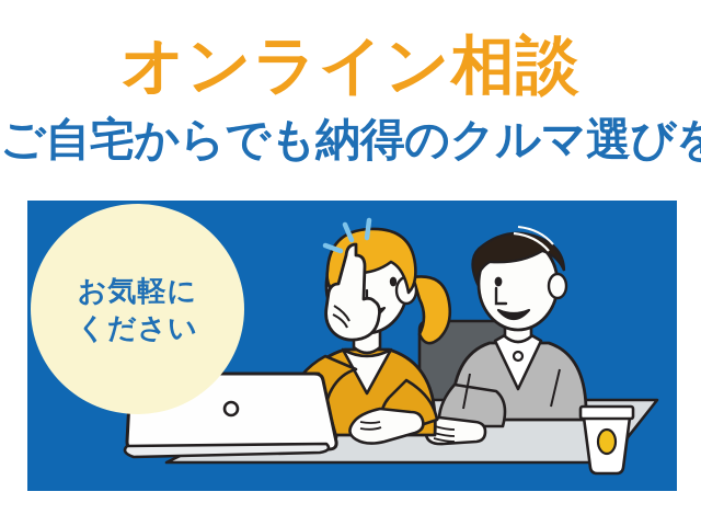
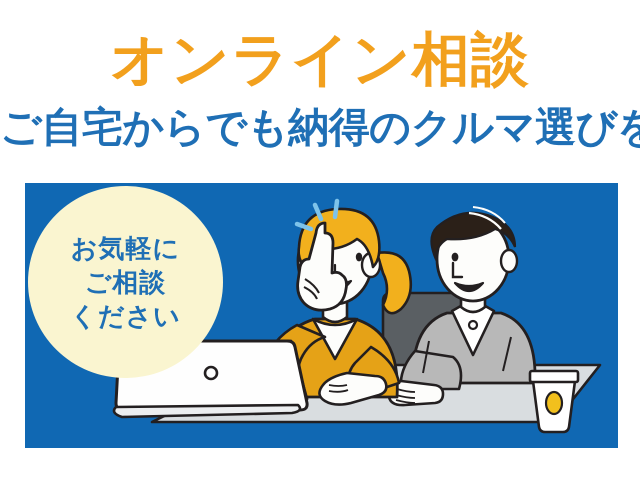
  オンライン相談
  ご自宅からでも納得のクルマ選びを
  お気軽に
+ ご相談
  ください
